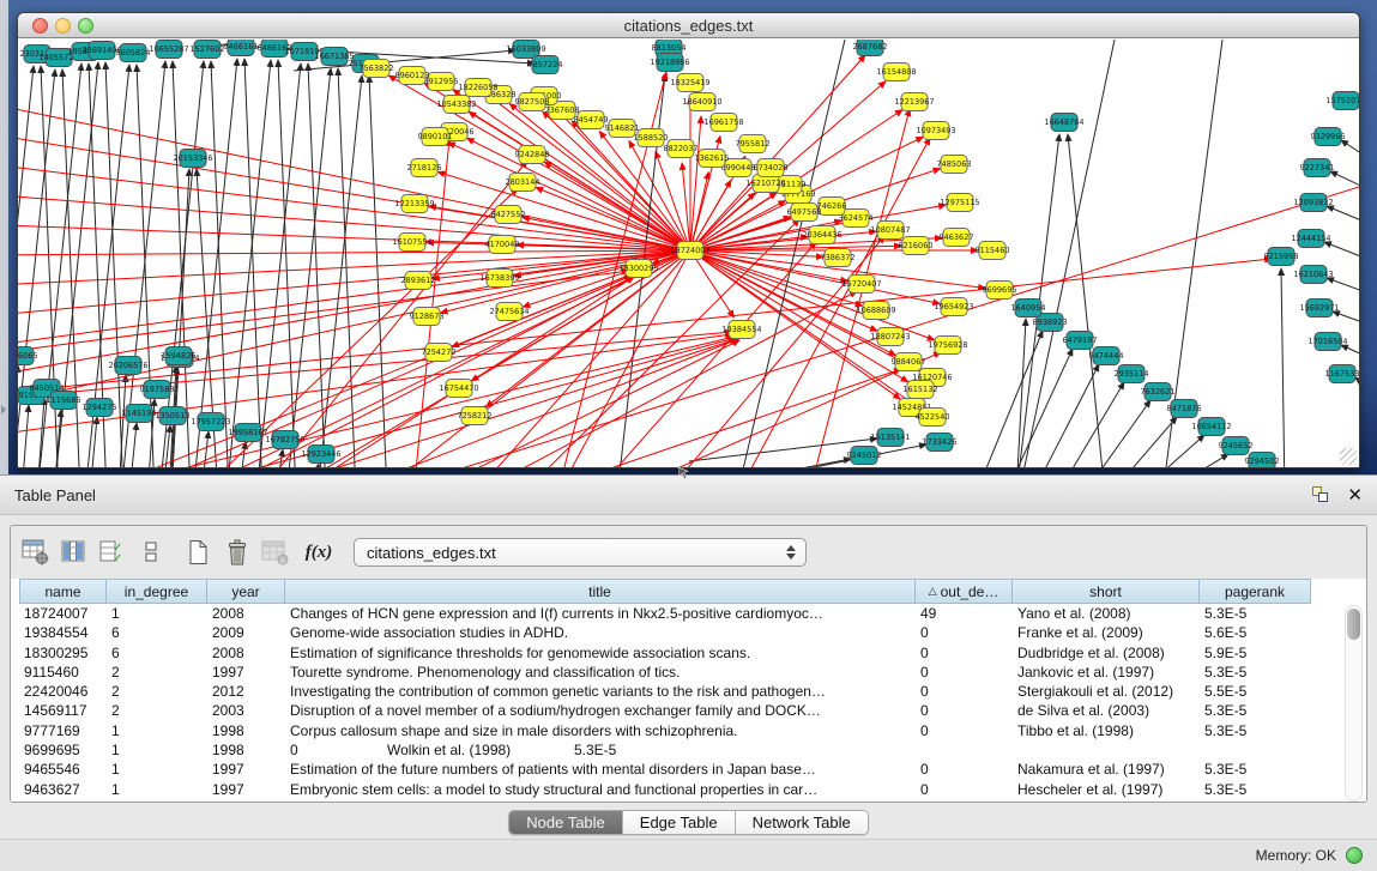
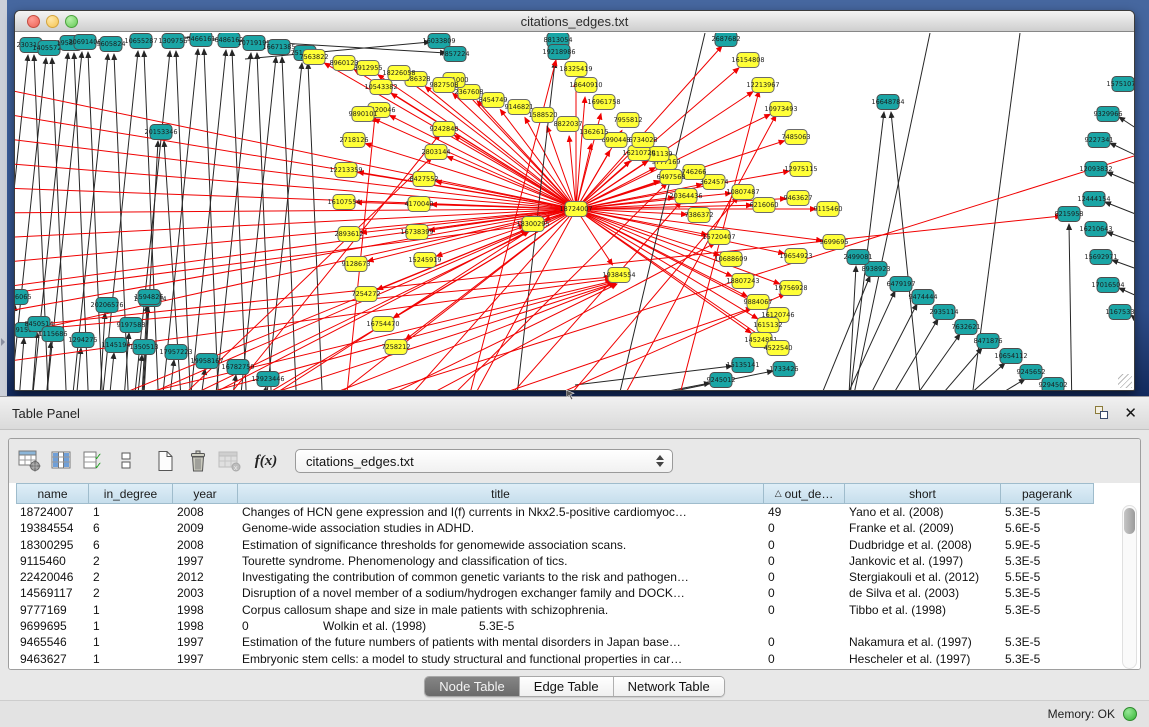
  citations_edges.txt
  23031
  1405572
  20691406
  9605824
  10655287
- 1527602
+ 1309756
  9466161
  6486162
  1071919
  16671385
  16033809
  7857224
  8813054
  19218986
  2687682
  20153346
  16648784
  1575107
  9329966
  9227341
  12093832
  12444154
  8215958
  16210643
  15692971
  17016504
  1167533
  8938923
  6479197
  9474444
  2935114
  7632621
  8471876
  10654112
  9245652
  9294502
- 1640954
+ 2499081
  15135141
  1733426
  9245012
  20206576
  9197588
  8450514
  1115686
  1294275
  1145194
  1350513
  17957223
  19958167
  16782759
  12923446
  1594826
  18724007
  16154808
  12213967
  10973493
  7485063
  12975115
  9463627
  9115460
  6216060
  10807487
  3624574
  20364436
  7386372
  746266
  6497568
  9777169
  51139
  16210720
  6734028
  6990448
  7955812
  1362615
  16961758
  18325419
  18640910
  1588520
  9146821
  8454749
  2367608
  9827508
  86328
  18226058
  8912955
  8960123
  7563822
  10543382
  9890101
  2718126
  12213359
  16107554
  2893612
  9128673
  7254272
  16754470
  7258212
  2803144
  8427552
  4170040
  16738399
- 27475634
+ 15245919
  19384554
  18300295
  15720407
  10688609
  18807243
  9884067
  19756928
  19654923
  16120746
  1615132
  145248
  4522540
  9699695
  Table Panel
  ✕
  ✓
  ✓
  x
  f(x)
  citations_edges.txt
  name
  in_degree
  year
  title
  △
  out_de…
  short
  pagerank
  18724007
  1
  2008
  Changes of HCN gene expression and I(f) currents in Nkx2.5-positive cardiomyoc…
  49
  Yano et al. (2008)
  5.3E-5
  19384554
  6
  2009
  Genome-wide association studies in ADHD.
  0
  Franke et al. (2009)
  5.6E-5
  18300295
  6
  2008
  Estimation of significance thresholds for genomewide association scans.
  0
  Dudbridge et al. (2008)
  5.9E-5
  9115460
  2
  1997
  Tourette syndrome. Phenomenology and classification of tics.
  0
  Jankovic et al. (1997)
  5.3E-5
  22420046
  2
  2012
  Investigating the contribution of common genetic variants to the risk and pathogen…
  0
  Stergiakouli et al. (2012)
  5.5E-5
  14569117
  2
  2003
  Disruption of a novel member of a sodium/hydrogen exchanger family and DOCK…
  0
  de Silva et al. (2003)
  5.3E-5
  9777169
  1
  1998
- Corpus callosum shape and size in male disorders with schizophrenia.
+ Corpus callosum shape and size in male patients with schizophrenia.
  0
  Tibbo et al. (1998)
  5.3E-5
  9699695
  1
  1998
  0
  Wolkin et al. (1998)
  5.3E-5
  9465546
  1
  1997
  Estimation of the future numbers of patients with mental disorders in Japan base…
  0
  Nakamura et al. (1997)
  5.3E-5
  9463627
  1
  1997
  Embryonic stem cells: a model to study structural and functional properties in car…
  0
  Hescheler et al. (1997)
  5.3E-5
  Node Table
  Edge Table
  Network Table
  Memory: OK
